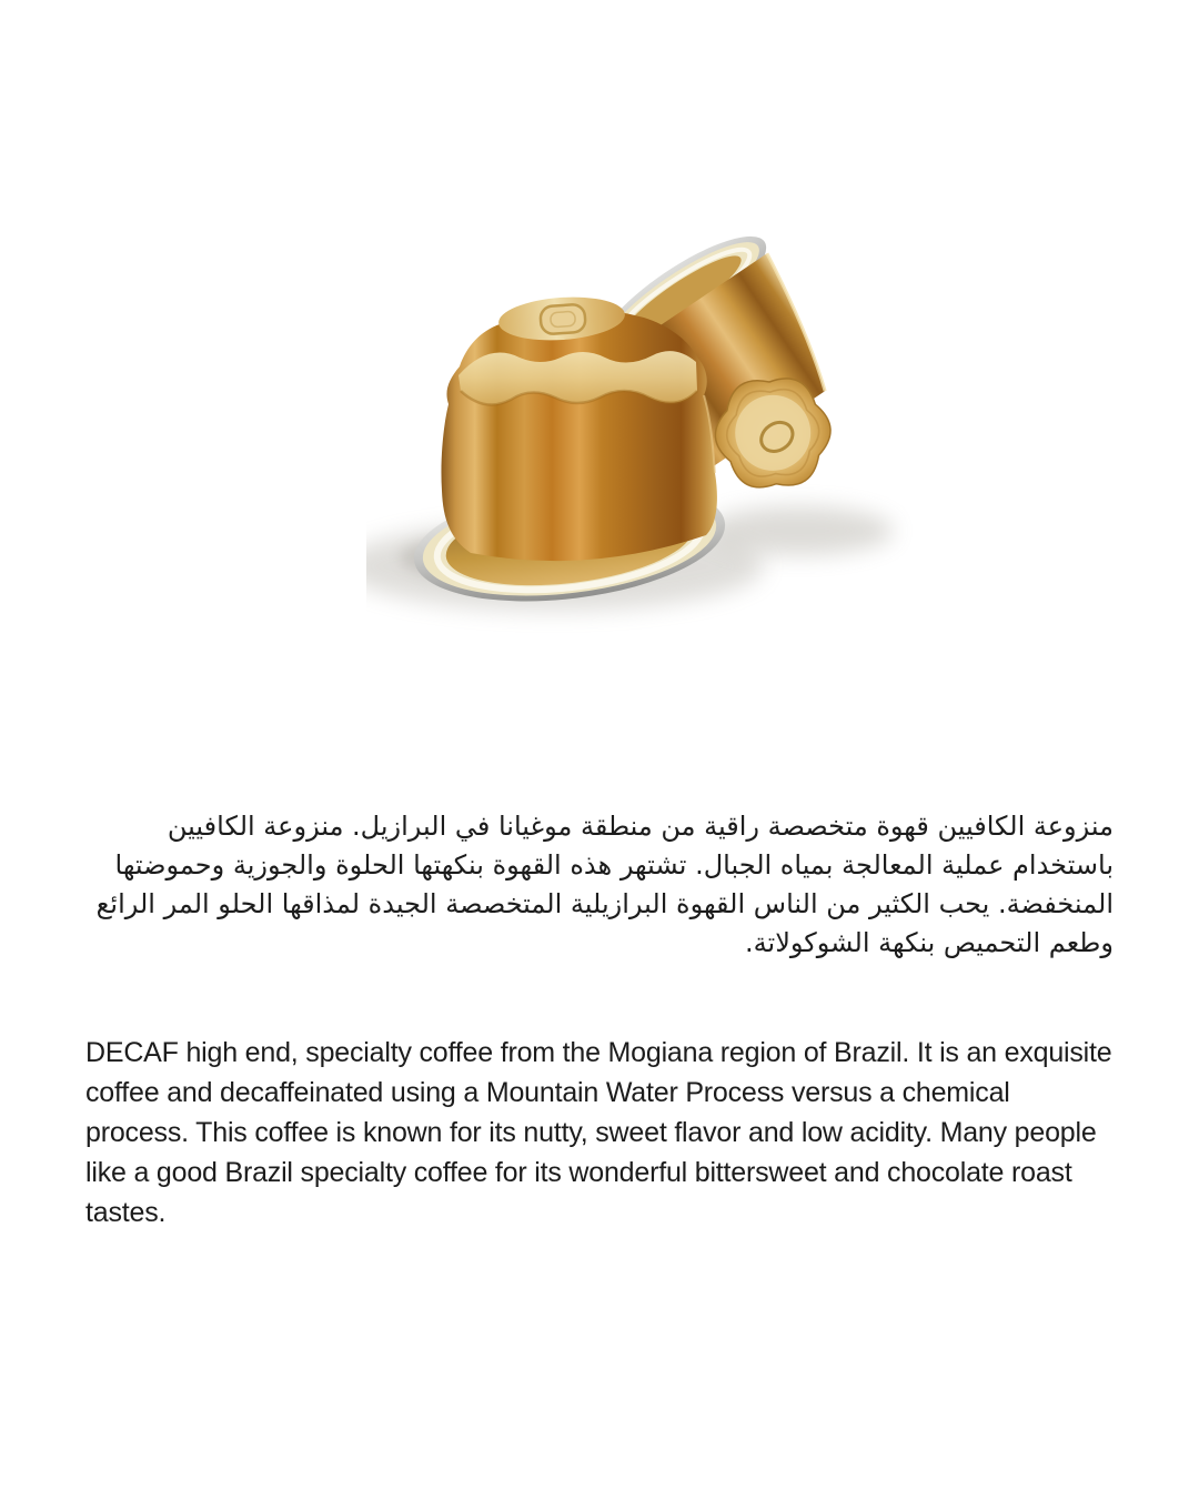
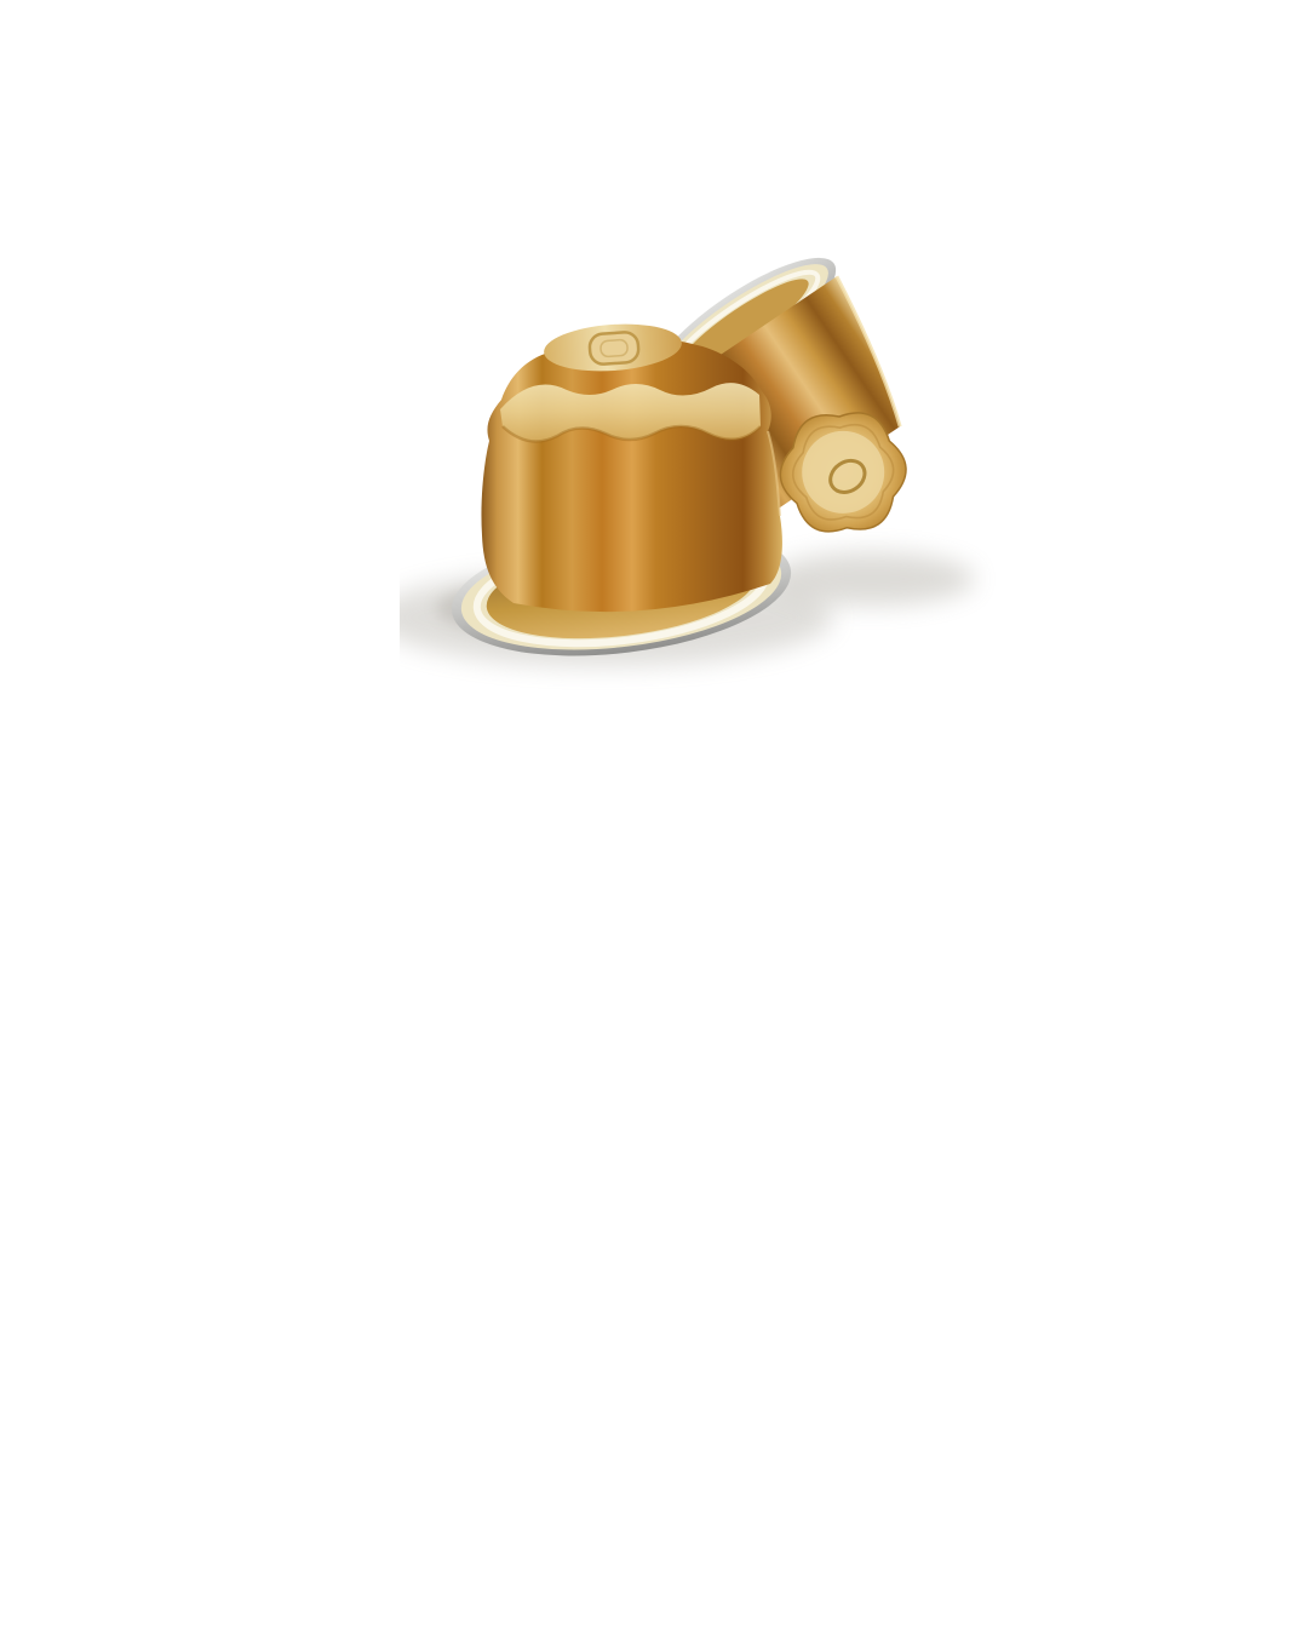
- منزوعة الكافيين قهوة متخصصة راقية من منطقة موغيانا في البرازيل. منزوعة الكافيين باستخدام عملية المعالجة بمياه الجبال. تشتهر هذه القهوة بنكهتها الحلوة والجوزية وحموضتها المنخفضة. يحب الكثير من الناس القهوة البرازيلية المتخصصة الجيدة لمذاقها الحلو المر الرائع وطعم التحميص بنكهة الشوكولاتة.
- DECAF high end, specialty coffee from the Mogiana region of Brazil. It is an exquisite coffee and decaffeinated using a Mountain Water Process versus a chemical process. This coffee is known for its nutty, sweet flavor and low acidity. Many people like a good Brazil specialty coffee for its wonderful bittersweet and chocolate roast tastes.
